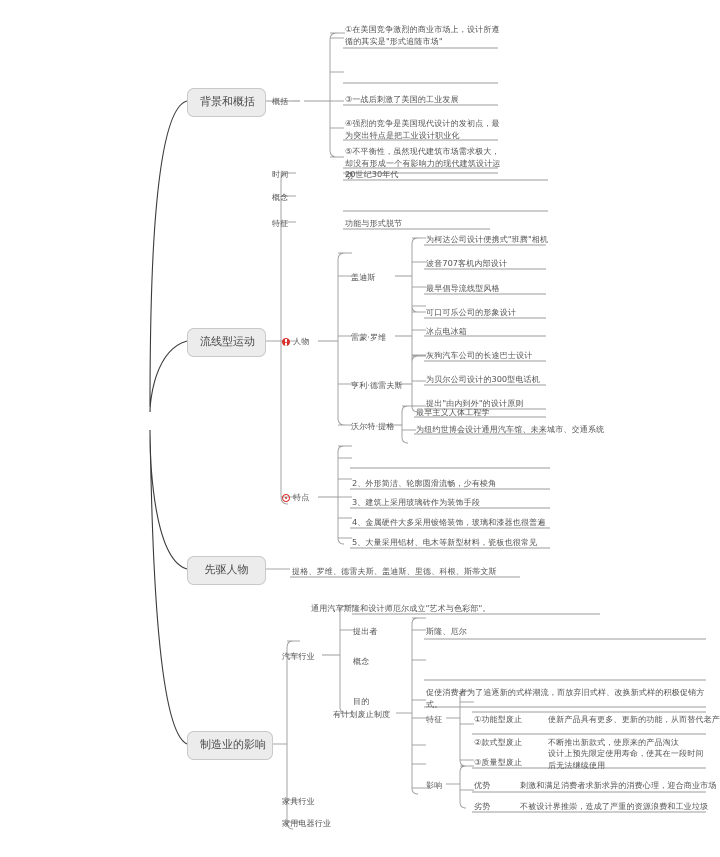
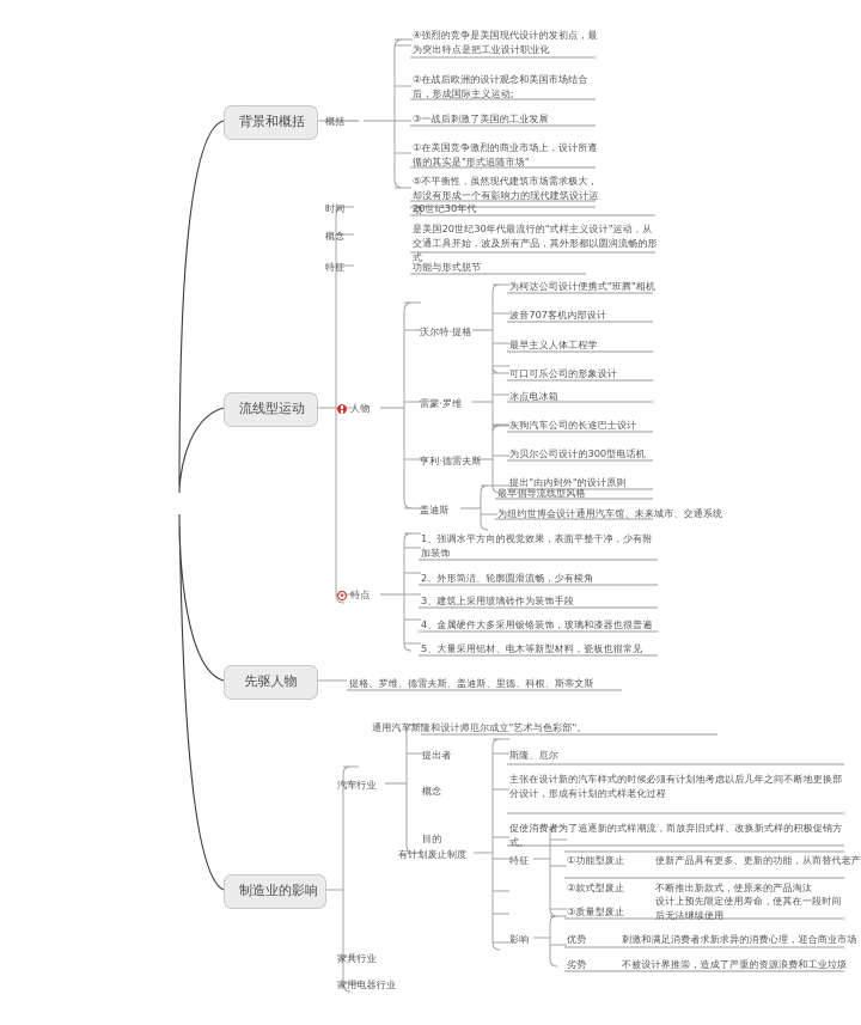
  背景和概括
  概括
- ①在美国竞争激烈的商业市场上，设计所遵循的其实是"形式追随市场"
+ ④强烈的竞争是美国现代设计的发初点，最为突出特点是把工业设计职业化
+ ②在战后欧洲的设计观念和美国市场结合后，形成国际主义运动;
  ③一战后刺激了美国的工业发展
- ④强烈的竞争是美国现代设计的发初点，最为突出特点是把工业设计职业化
+ ①在美国竞争激烈的商业市场上，设计所遵循的其实是"形式追随市场"
  ⑤不平衡性，虽然现代建筑市场需求极大，却没有形成一个有影响力的现代建筑设计运动
  流线型运动
  时间
  20世纪30年代
  概念
+ 是美国20世纪30年代最流行的"式样主义设计"运动，从交通工具开始，波及所有产品，其外形都以圆润流畅的形式
  特征
  功能与形式脱节
  人物
- 盖迪斯
+ 沃尔特·提格
  为柯达公司设计便携式"班腾"相机
  波音707客机内部设计
- 最早倡导流线型风格
+ 最早主义人体工程学
  雷蒙·罗维
  可口可乐公司的形象设计
  冰点电冰箱
  灰狗汽车公司的长途巴士设计
  亨利·德雷夫斯
  为贝尔公司设计的300型电话机
  提出"由内到外"的设计原则
- 沃尔特·提格
+ 盖迪斯
- 最早主义人体工程学
+ 最早倡导流线型风格
  为纽约世博会设计通用汽车馆、未来城市、交通系统
  特点
+ 1、强调水平方向的视觉效果，表面平整干净，少有附加装饰
  2、外形简洁、轮廓圆滑流畅，少有棱角
  3、建筑上采用玻璃砖作为装饰手段
  4、金属硬件大多采用镀铬装饰，玻璃和漆器也很普遍
  5、大量采用铝材、电木等新型材料，瓷板也很常见
  先驱人物
  提格、罗维、德雷夫斯、盖迪斯、里德、科根、斯蒂文斯
  制造业的影响
  汽车行业
  家具行业
  家用电器行业
  通用汽车斯隆和设计师厄尔成立"艺术与色彩部"。
  提出者
  斯隆、厄尔
  概念
+ 主张在设计新的汽车样式的时候必须有计划地考虑以后几年之间不断地更换部分设计，形成有计划的式样老化过程
  目的
  促使消费者为了追逐新的式样潮流，而放弃旧式样、改换新式样的积极促销方式。
  有计划废止制度
  特征
  ①功能型废止
  使新产品具有更多、更新的功能，从而替代老产
  ②款式型废止
  不断推出新款式，使原来的产品淘汰
  ③质量型废止
  设计上预先限定使用寿命，使其在一段时间后无法继续使用
  影响
  优势
  刺激和满足消费者求新求异的消费心理，迎合商业市场
  劣势
  不被设计界推崇，造成了严重的资源浪费和工业垃圾
